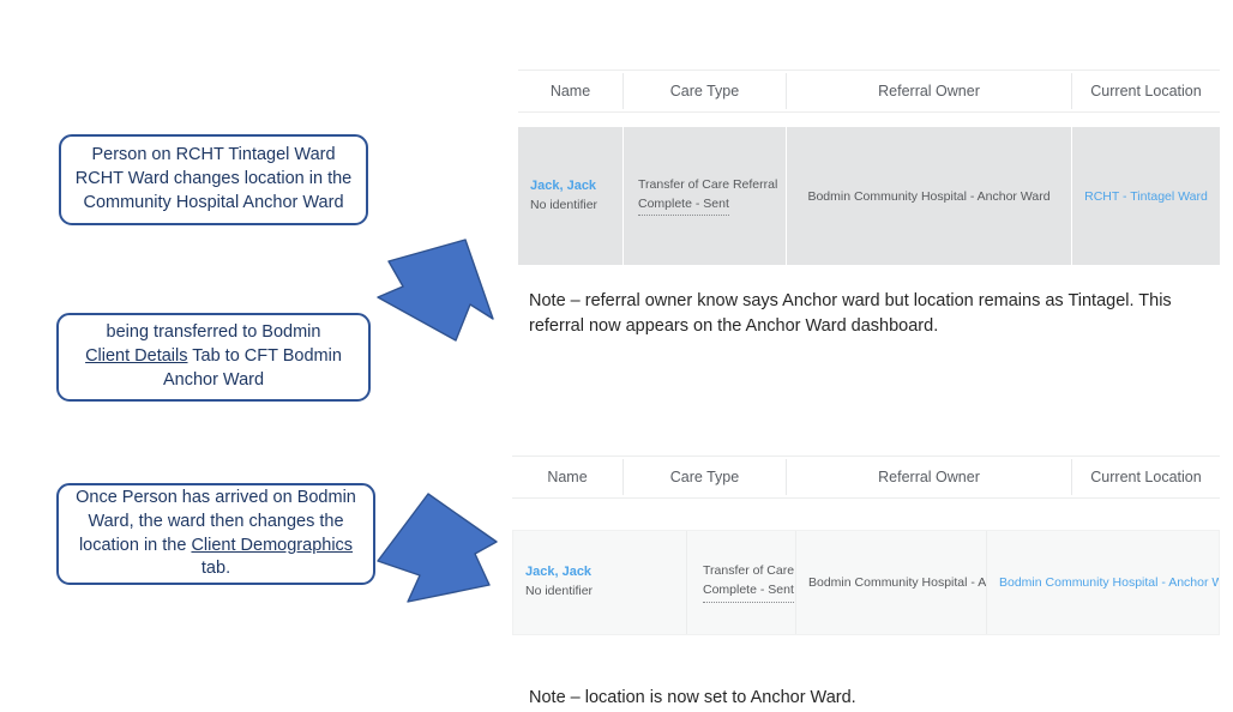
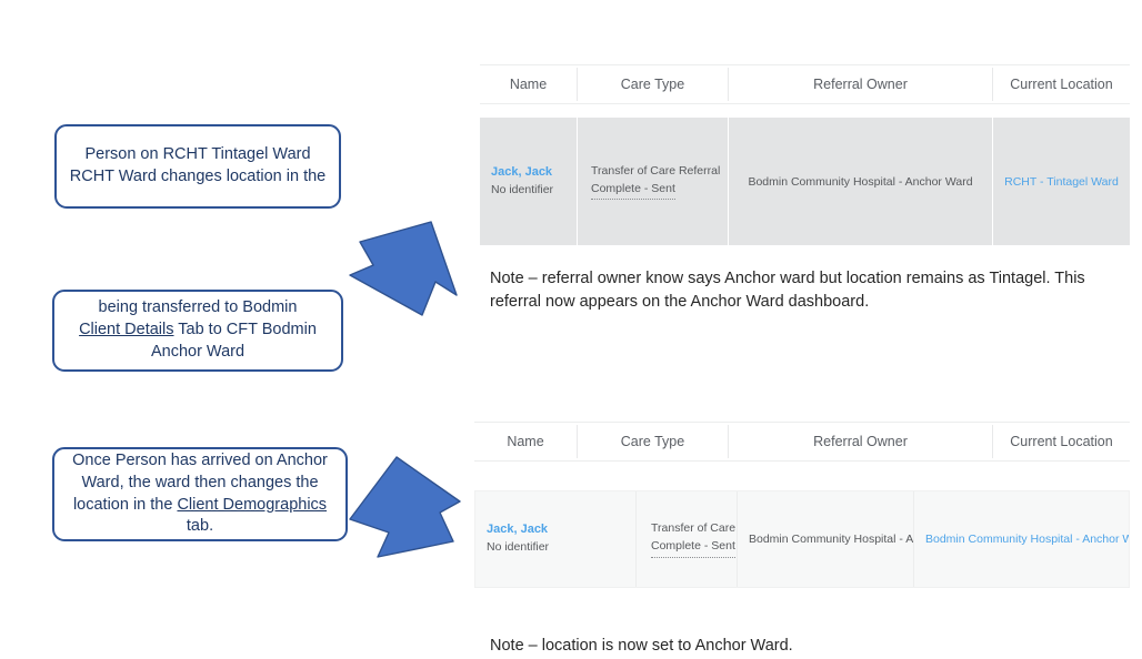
  Person on RCHT Tintagel Ward
  RCHT Ward changes location in the
- Community Hospital Anchor Ward
  being transferred to Bodmin
  Client Details Tab to CFT Bodmin
  Anchor Ward
- Once Person has arrived on Bodmin
+ Once Person has arrived on Anchor
  Ward, the ward then changes the
  location in the Client Demographics
  tab.
  Name
  Care Type
  Referral Owner
  Current Location
  Jack, Jack
  No identifier
  Transfer of Care Referral
  Complete - Sent
  Bodmin Community Hospital - Anchor Ward
  RCHT - Tintagel Ward
  Name
  Care Type
  Referral Owner
  Current Location
  Jack, Jack
  No identifier
  Complete - Sent
  Bodmin Community Hospital - A
  Bodmin Community Hospital - Anchor W
  Note – referral owner know says Anchor ward but location remains as Tintagel. This referral now appears on the Anchor Ward dashboard.
  Note – location is now set to Anchor Ward.
